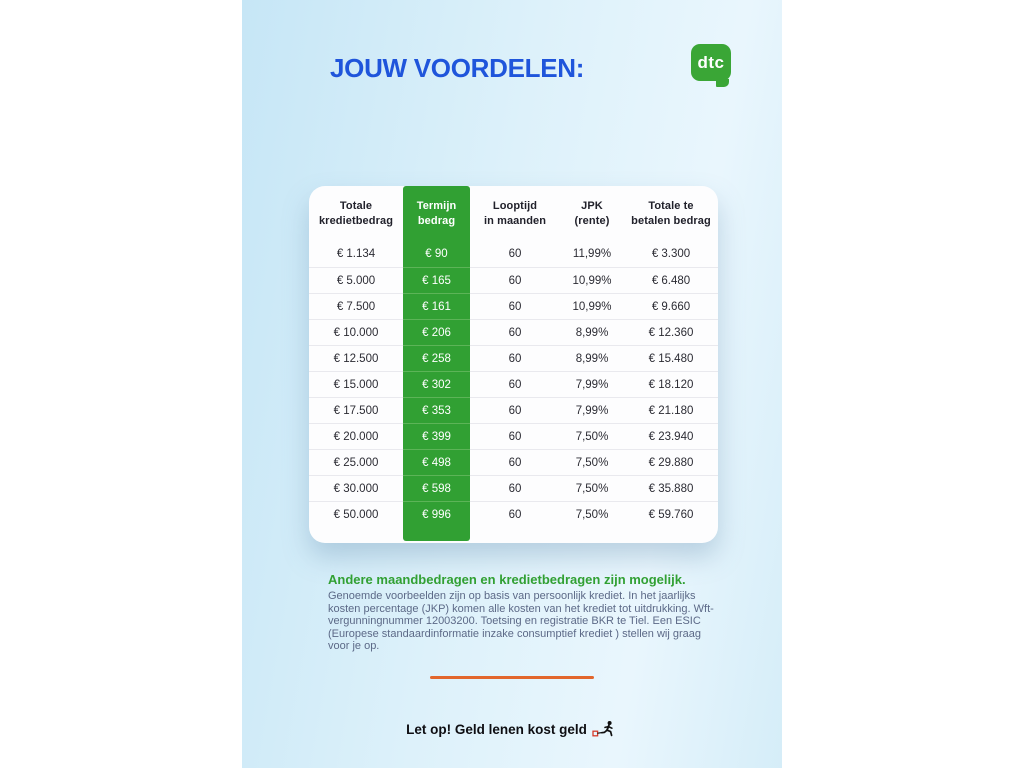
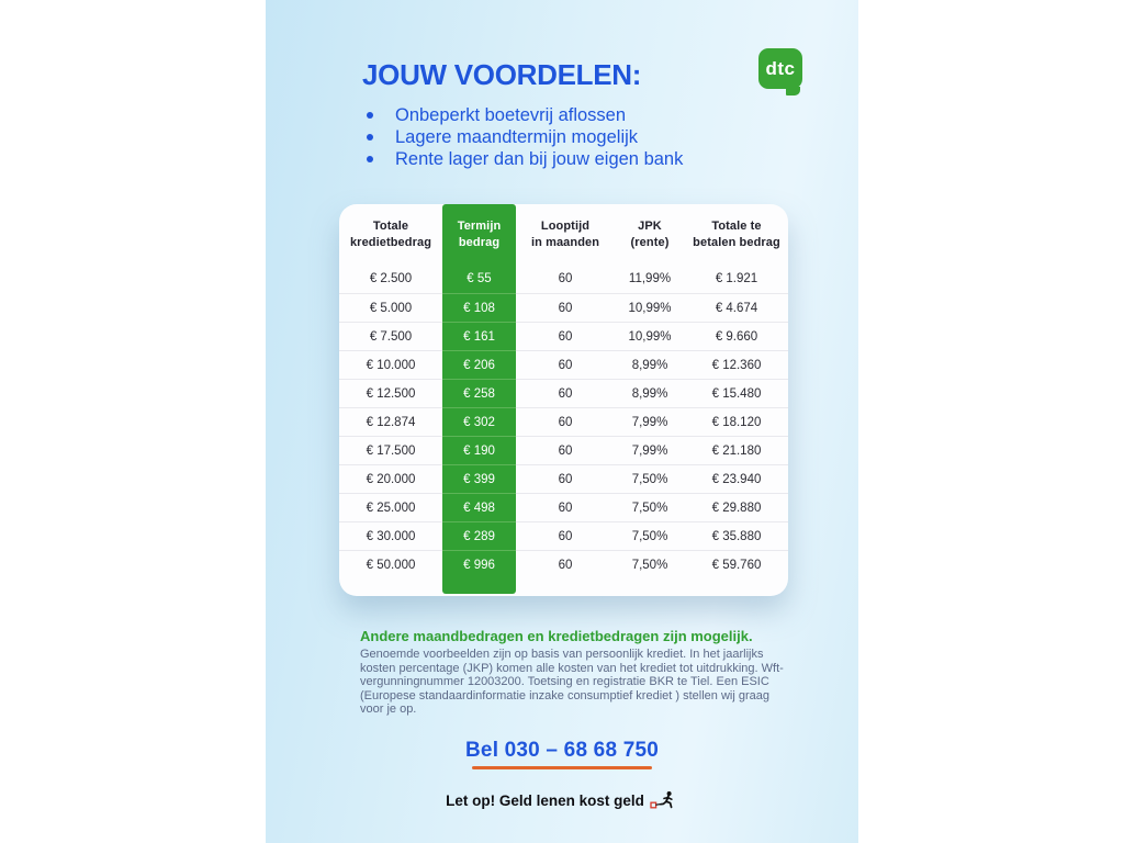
  JOUW VOORDELEN:
+ Onbeperkt boetevrij aflossen
+ Lagere maandtermijn mogelijk
+ Rente lager dan bij jouw eigen bank
  dtc
  Totale
  kredietbedrag
  Termijn
  bedrag
  Looptijd
  in maanden
  JPK
  (rente)
  Totale te
  betalen bedrag
- € 1.134
+ € 2.500
- € 90
+ € 55
  60
  11,99%
- € 3.300
+ € 1.921
  € 5.000
- € 165
+ € 108
  60
  10,99%
- € 6.480
+ € 4.674
  € 7.500
  € 161
  60
  10,99%
  € 9.660
  € 10.000
  € 206
  60
  8,99%
  € 12.360
  € 12.500
  € 258
  60
  8,99%
  € 15.480
- € 15.000
+ € 12.874
  € 302
  60
  7,99%
  € 18.120
  € 17.500
- € 353
+ € 190
  60
  7,99%
  € 21.180
  € 20.000
  € 399
  60
  7,50%
  € 23.940
  € 25.000
  € 498
  60
  7,50%
  € 29.880
  € 30.000
- € 598
+ € 289
  60
  7,50%
  € 35.880
  € 50.000
  € 996
  60
  7,50%
  € 59.760
  Andere maandbedragen en kredietbedragen zijn mogelijk.
  Genoemde voorbeelden zijn op basis van persoonlijk krediet. In het jaarlijks kosten percentage (JKP) komen alle kosten van het krediet tot uitdrukking. Wft-vergunningnummer 12003200. Toetsing en registratie BKR te Tiel. Een ESIC (Europese standaardinformatie inzake consumptief krediet ) stellen wij graag voor je op.
+ Bel 030 – 68 68 750
  Let op! Geld lenen kost geld
